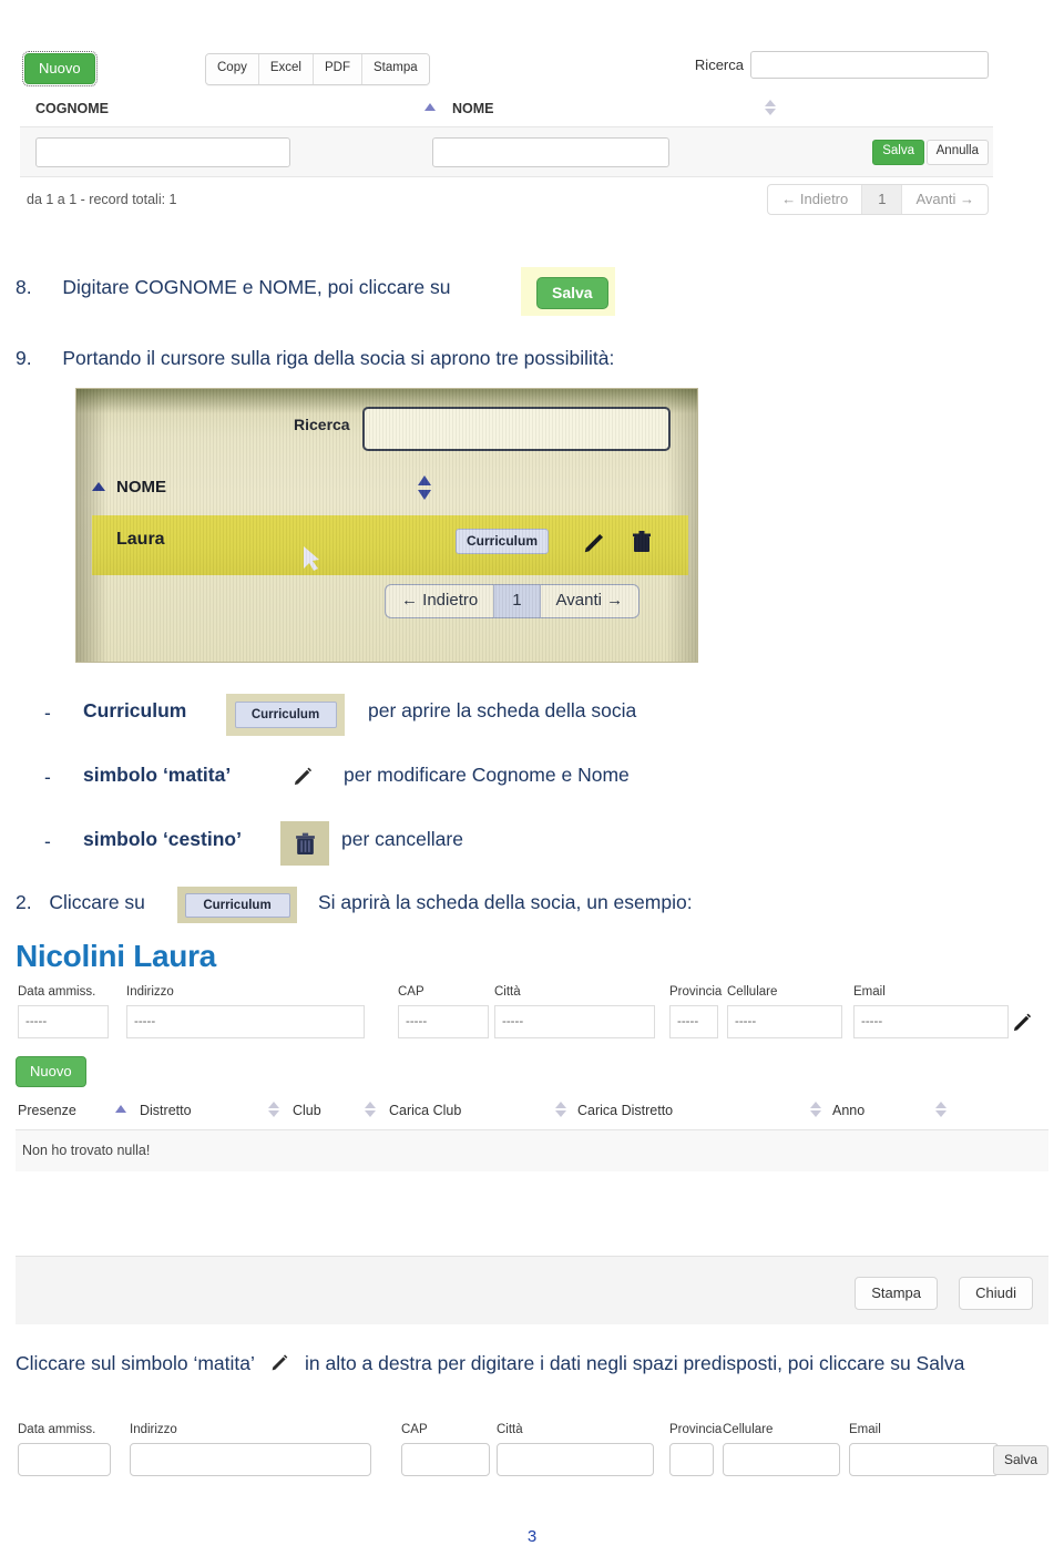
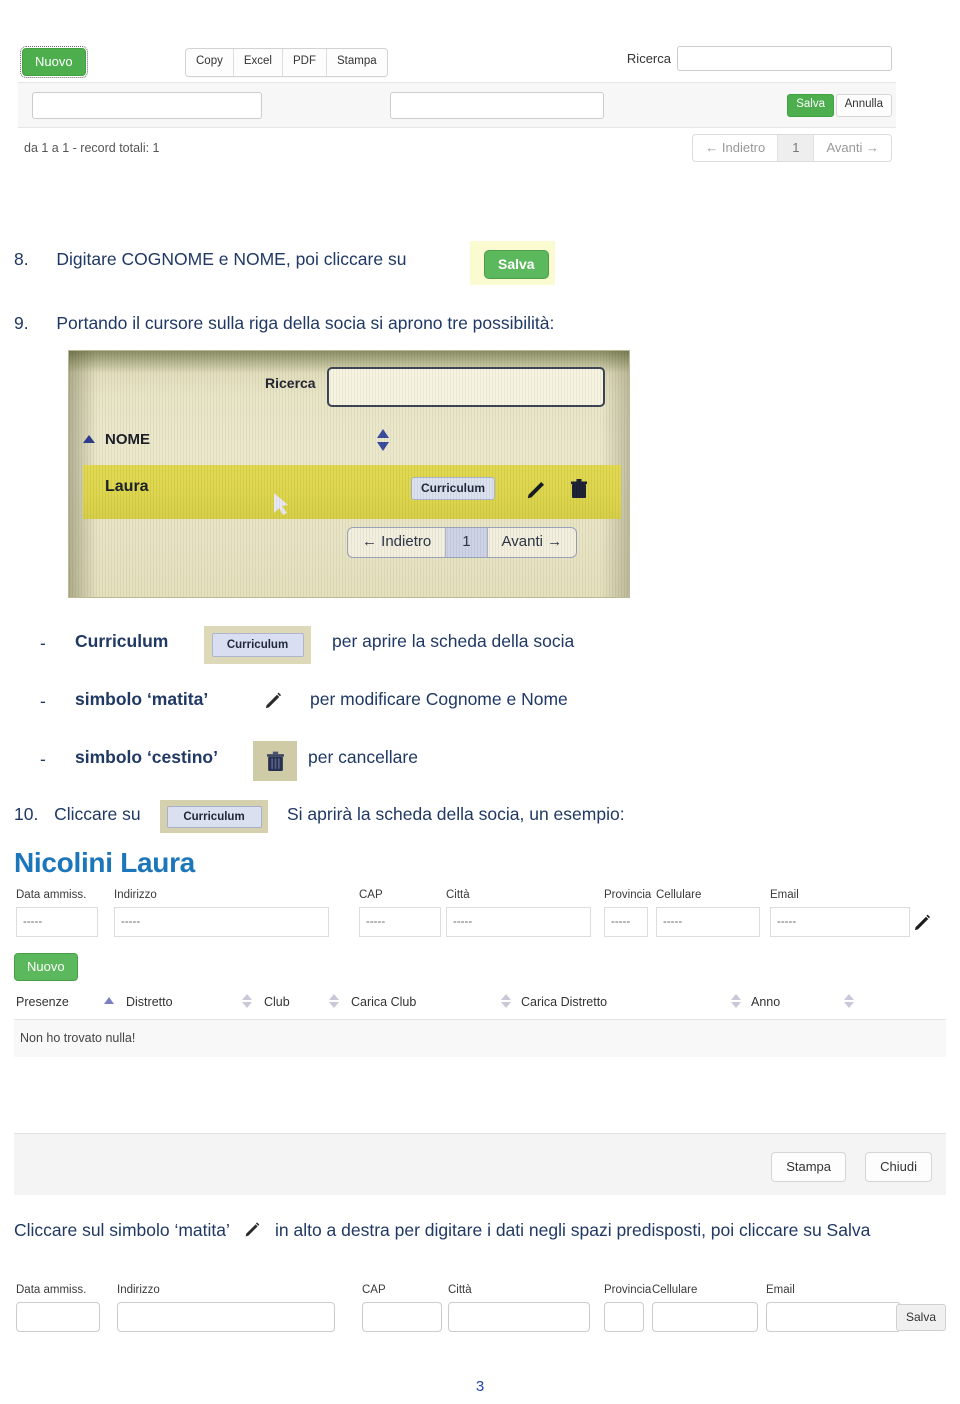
  Nuovo
  Copy
  Excel
  PDF
  Stampa
  Ricerca
- COGNOME
- NOME
  Salva
  Annulla
  da 1 a 1 - record totali: 1
  ← Indietro
  1
  Avanti →
  8. Digitare COGNOME e NOME, poi cliccare su
  Salva
  9. Portando il cursore sulla riga della socia si aprono tre possibilità:
  -
  Curriculum
  Curriculum
  per aprire la scheda della socia
  -
  simbolo ‘matita’
  per modificare Cognome e Nome
  -
  simbolo ‘cestino’
  per cancellare
- 2. Cliccare su
+ 10. Cliccare su
  Curriculum
  Si aprirà la scheda della socia, un esempio:
  Nicolini Laura
  Data ammiss.
  -----
  Indirizzo
  -----
  CAP
  -----
  Città
  -----
  Provincia
  -----
  Cellulare
  -----
  Email
  -----
  Nuovo
  Presenze
  Distretto
  Club
  Carica Club
  Carica Distretto
  Anno
  Non ho trovato nulla!
  Stampa
  Chiudi
  Cliccare sul simbolo ‘matita’ in alto a destra per digitare i dati negli spazi predisposti, poi cliccare su Salva
  Data ammiss.
  Indirizzo
  CAP
  Città
  Provincia
  Cellulare
  Email
  Salva
  3
